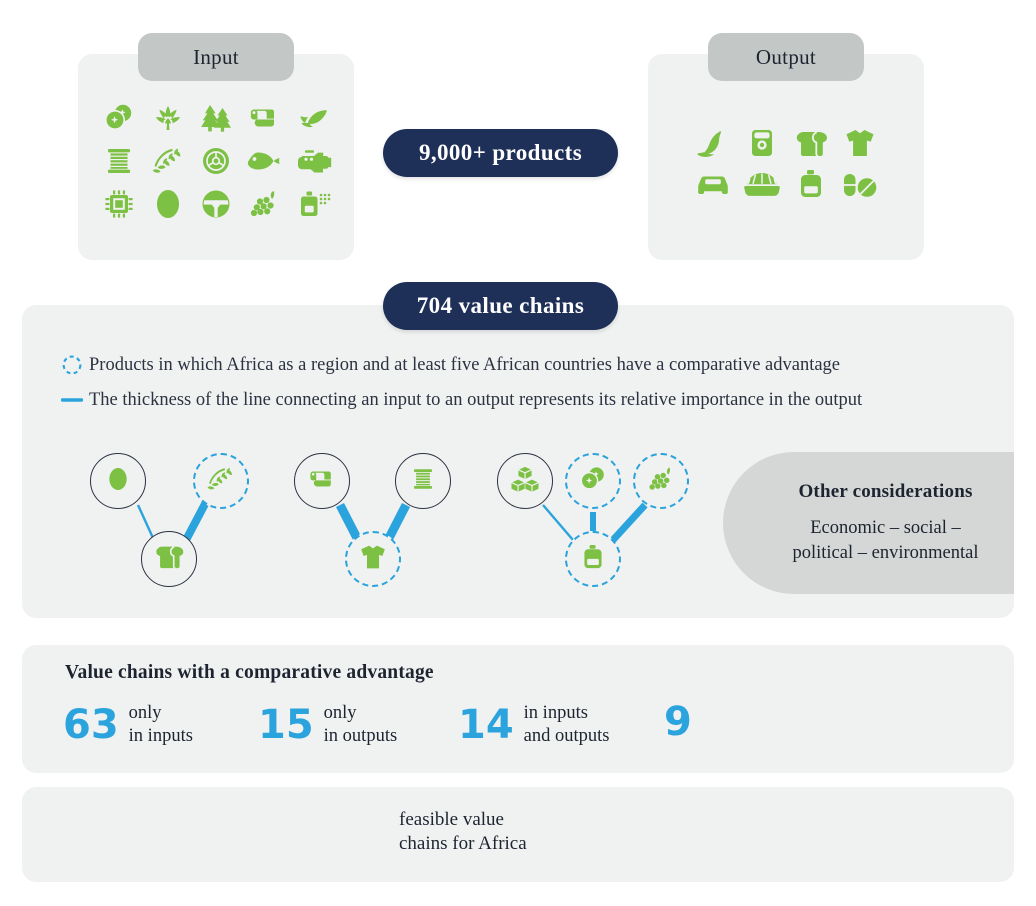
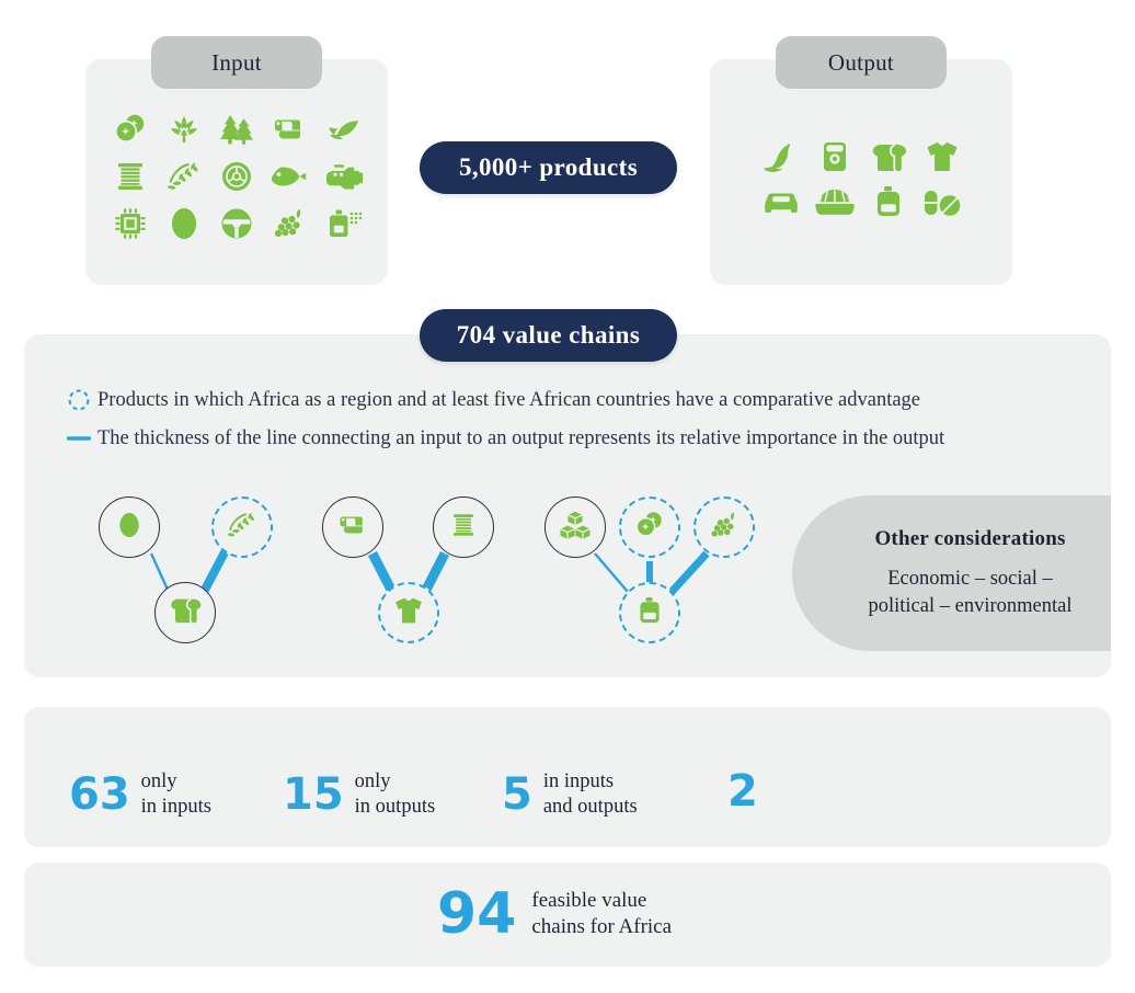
  Input
  Output
- 9,000+ products
+ 5,000+ products
  704 value chains
  Products in which Africa as a region and at least five African countries have a comparative advantage
  The thickness of the line connecting an input to an output represents its relative importance in the output
  Other considerations
  Economic – social – political – environmental
- Value chains with a comparative advantage
  63
  only
  in inputs
  15
  only
  in outputs
- 14
+ 5
  in inputs
  and outputs
- 9
+ 2
+ 94
  feasible value
  chains for Africa
